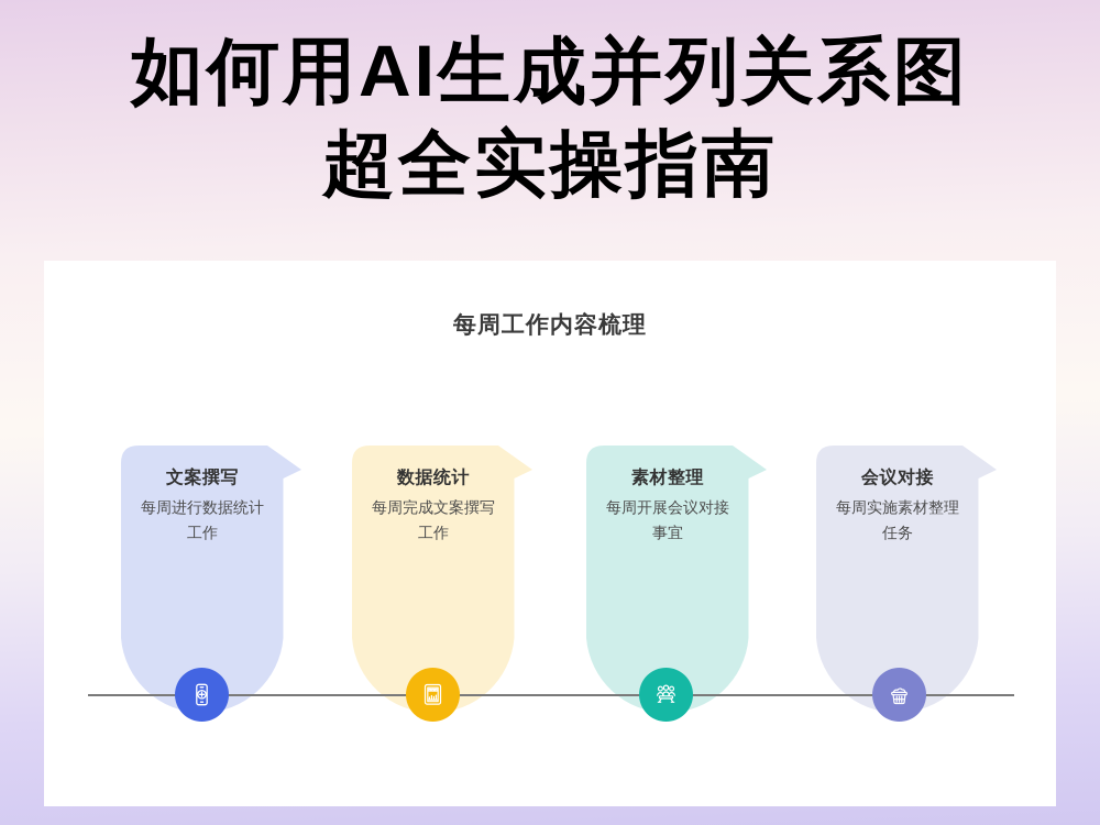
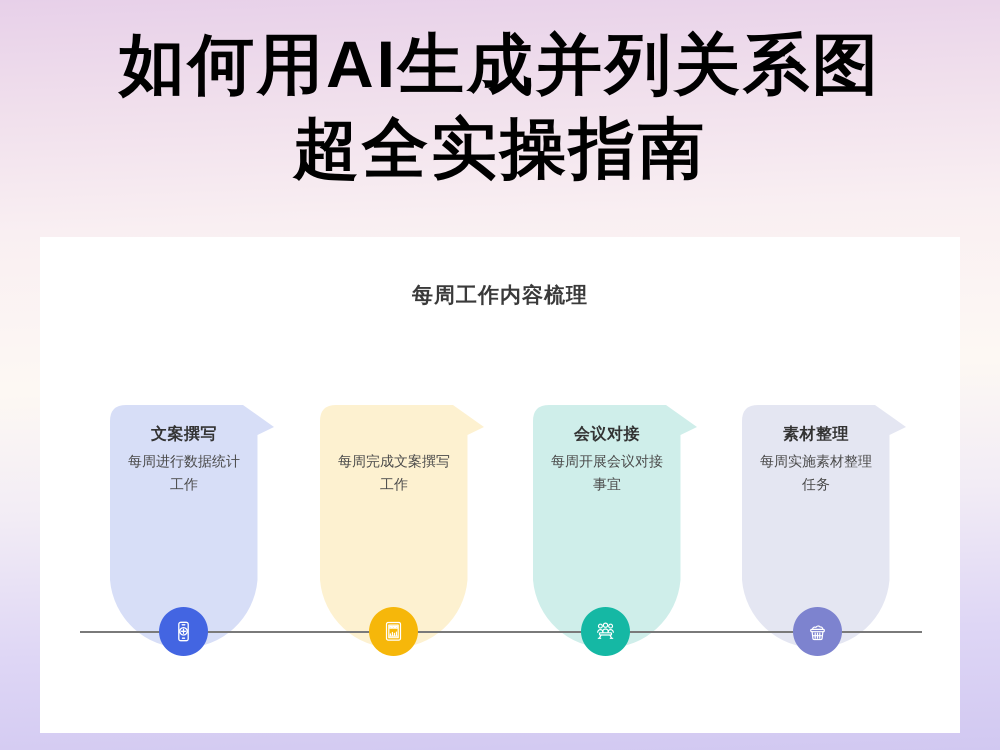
  如何用AI生成并列关系图
  超全实操指南
  每周工作内容梳理
  文案撰写
  每周进行数据统计工作
- 数据统计
  每周完成文案撰写工作
- 素材整理
+ 会议对接
  每周开展会议对接事宜
- 会议对接
+ 素材整理
  每周实施素材整理任务
